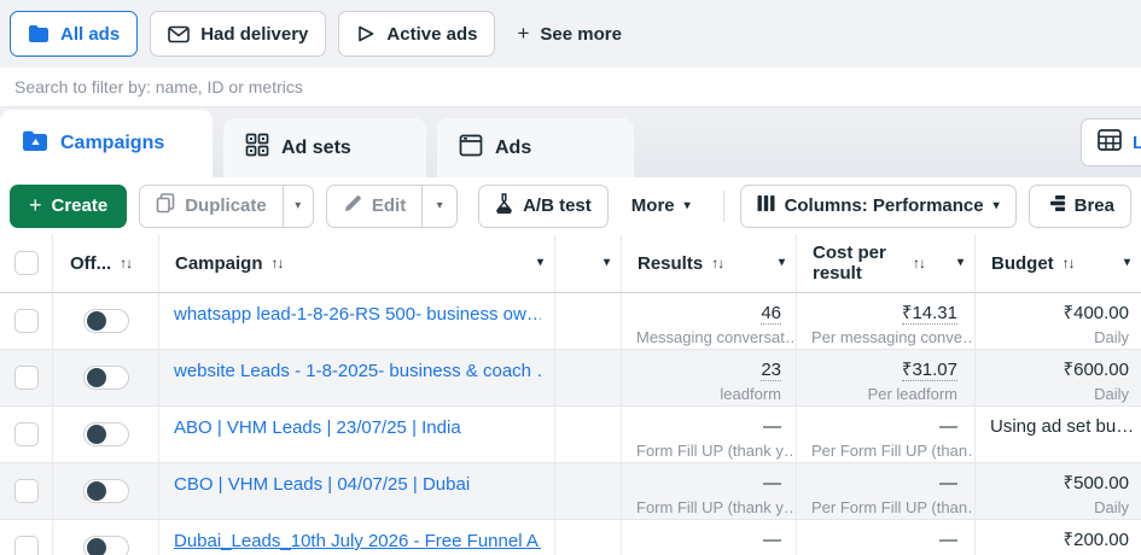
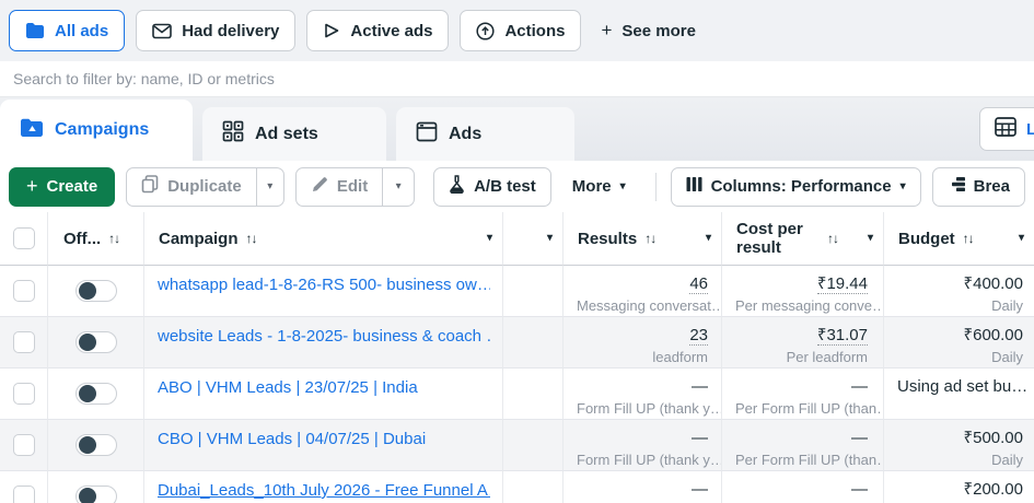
  All ads
  Had delivery
  Active ads
+ Actions
  +
  See more
  Search to filter by: name, ID or metrics
  Campaigns
  Ad sets
  Ads
  L
  +
  Create
  Duplicate
  ▾
  Edit
  ▾
  A/B test
  More
  ▾
  Columns: Performance
  ▾
  Brea
  Off...
  ↑↓
  Campaign
  ↑↓
  ▾
  ▾
  Results
  ↑↓
  ▾
  Cost per result
  ↑↓
  ▾
  Budget
  ↑↓
  ▾
  whatsapp lead-1-8-26-RS 500- business ow…
  46
  Messaging conversat…
- ₹14.31
+ ₹19.44
  Per messaging conve…
  ₹400.00
  Daily
  website Leads - 1-8-2025- business & coach
  23
  leadform
  ₹31.07
  Per leadform
  ₹600.00
  Daily
  ABO | VHM Leads | 23/07/25 | India
  —
  Form Fill UP (thank y…
  —
  Per Form Fill UP (than
  Using ad set bu…
  CBO | VHM Leads | 04/07/25 | Dubai
  —
  Form Fill UP (thank y…
  —
  Per Form Fill UP (than
  ₹500.00
  Daily
  Dubai_Leads_10th July 2026 - Free Funnel A
  —
  —
  ₹200.00
